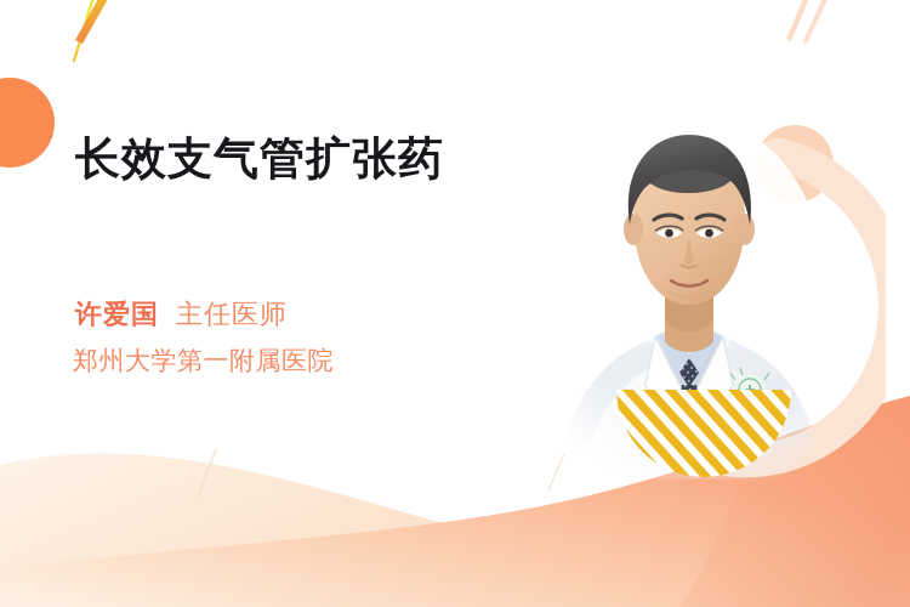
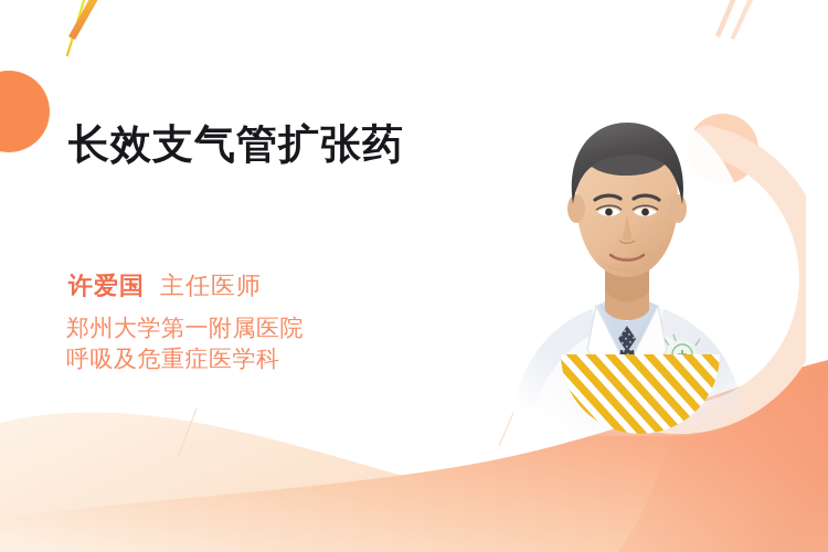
  长效支气管扩张药
  许爱国 主任医师
  郑州大学第一附属医院
+ 呼吸及危重症医学科
